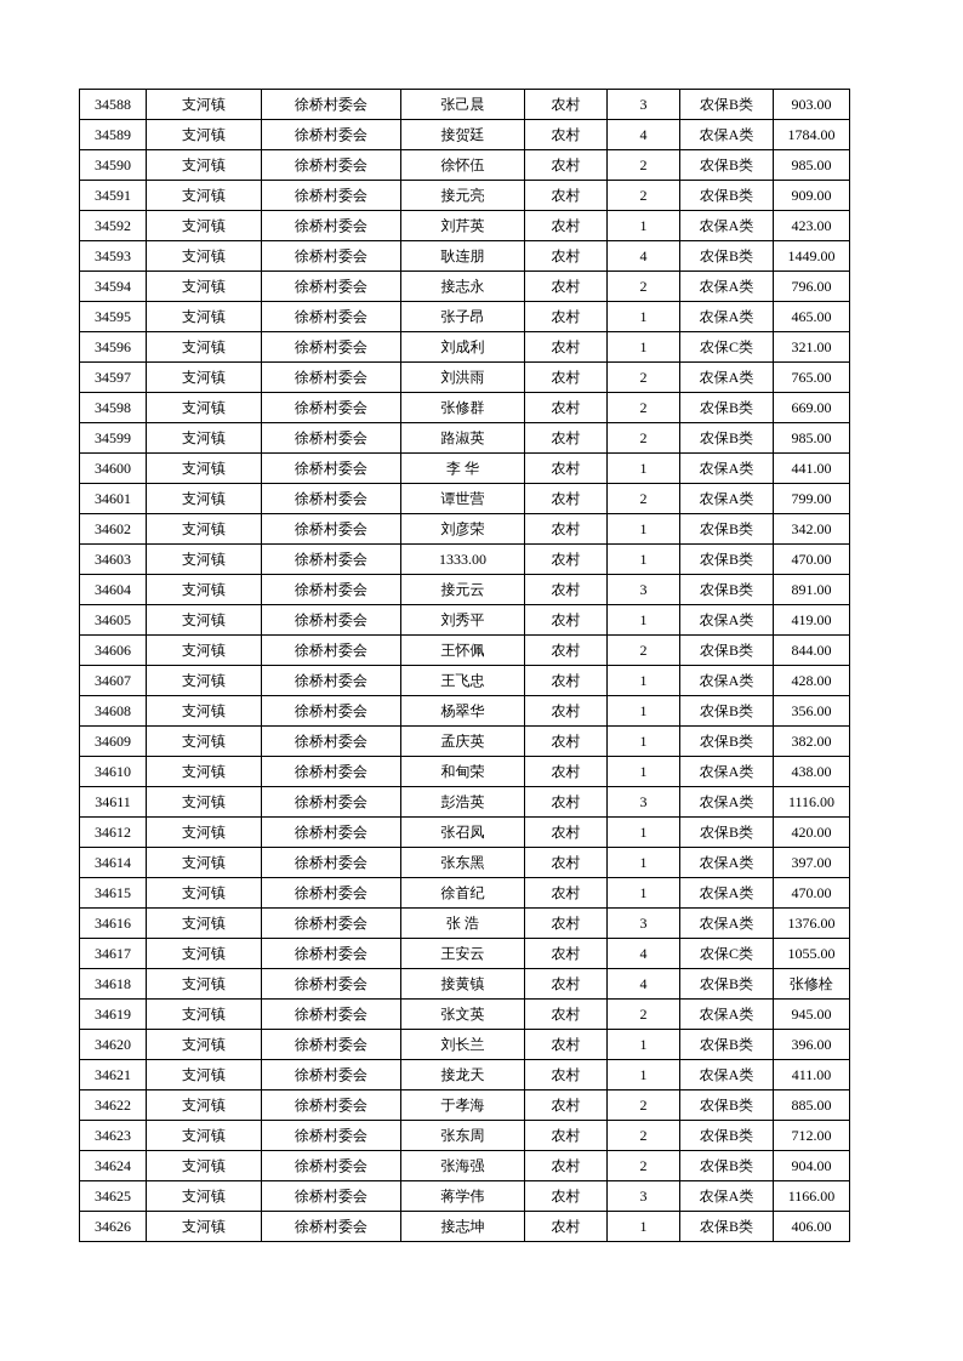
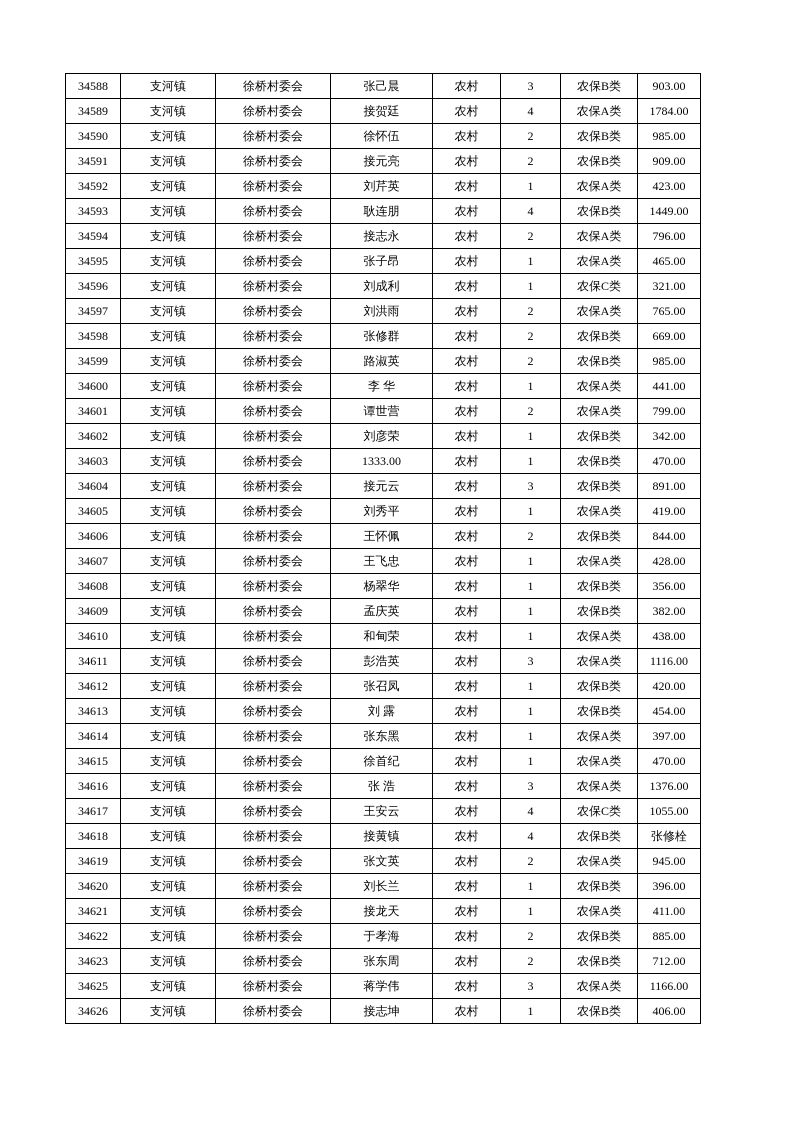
  34588	支河镇	徐桥村委会	张己晨	农村	3	农保B类	903.00
  34589	支河镇	徐桥村委会	接贺廷	农村	4	农保A类	1784.00
  34590	支河镇	徐桥村委会	徐怀伍	农村	2	农保B类	985.00
  34591	支河镇	徐桥村委会	接元亮	农村	2	农保B类	909.00
  34592	支河镇	徐桥村委会	刘芹英	农村	1	农保A类	423.00
  34593	支河镇	徐桥村委会	耿连朋	农村	4	农保B类	1449.00
  34594	支河镇	徐桥村委会	接志永	农村	2	农保A类	796.00
  34595	支河镇	徐桥村委会	张子昂	农村	1	农保A类	465.00
  34596	支河镇	徐桥村委会	刘成利	农村	1	农保C类	321.00
  34597	支河镇	徐桥村委会	刘洪雨	农村	2	农保A类	765.00
  34598	支河镇	徐桥村委会	张修群	农村	2	农保B类	669.00
  34599	支河镇	徐桥村委会	路淑英	农村	2	农保B类	985.00
  34600	支河镇	徐桥村委会	李 华	农村	1	农保A类	441.00
  34601	支河镇	徐桥村委会	谭世营	农村	2	农保A类	799.00
  34602	支河镇	徐桥村委会	刘彦荣	农村	1	农保B类	342.00
  34603	支河镇	徐桥村委会	1333.00	农村	1	农保B类	470.00
  34604	支河镇	徐桥村委会	接元云	农村	3	农保B类	891.00
  34605	支河镇	徐桥村委会	刘秀平	农村	1	农保A类	419.00
  34606	支河镇	徐桥村委会	王怀佩	农村	2	农保B类	844.00
  34607	支河镇	徐桥村委会	王飞忠	农村	1	农保A类	428.00
  34608	支河镇	徐桥村委会	杨翠华	农村	1	农保B类	356.00
  34609	支河镇	徐桥村委会	孟庆英	农村	1	农保B类	382.00
  34610	支河镇	徐桥村委会	和甸荣	农村	1	农保A类	438.00
  34611	支河镇	徐桥村委会	彭浩英	农村	3	农保A类	1116.00
  34612	支河镇	徐桥村委会	张召凤	农村	1	农保B类	420.00
+ 34613	支河镇	徐桥村委会	刘 露	农村	1	农保B类	454.00
  34614	支河镇	徐桥村委会	张东黑	农村	1	农保A类	397.00
  34615	支河镇	徐桥村委会	徐首纪	农村	1	农保A类	470.00
  34616	支河镇	徐桥村委会	张 浩	农村	3	农保A类	1376.00
  34617	支河镇	徐桥村委会	王安云	农村	4	农保C类	1055.00
  34618	支河镇	徐桥村委会	接黄镇	农村	4	农保B类	张修栓
  34619	支河镇	徐桥村委会	张文英	农村	2	农保A类	945.00
  34620	支河镇	徐桥村委会	刘长兰	农村	1	农保B类	396.00
  34621	支河镇	徐桥村委会	接龙天	农村	1	农保A类	411.00
  34622	支河镇	徐桥村委会	于孝海	农村	2	农保B类	885.00
  34623	支河镇	徐桥村委会	张东周	农村	2	农保B类	712.00
- 34624	支河镇	徐桥村委会	张海强	农村	2	农保B类	904.00
  34625	支河镇	徐桥村委会	蒋学伟	农村	3	农保A类	1166.00
  34626	支河镇	徐桥村委会	接志坤	农村	1	农保B类	406.00
